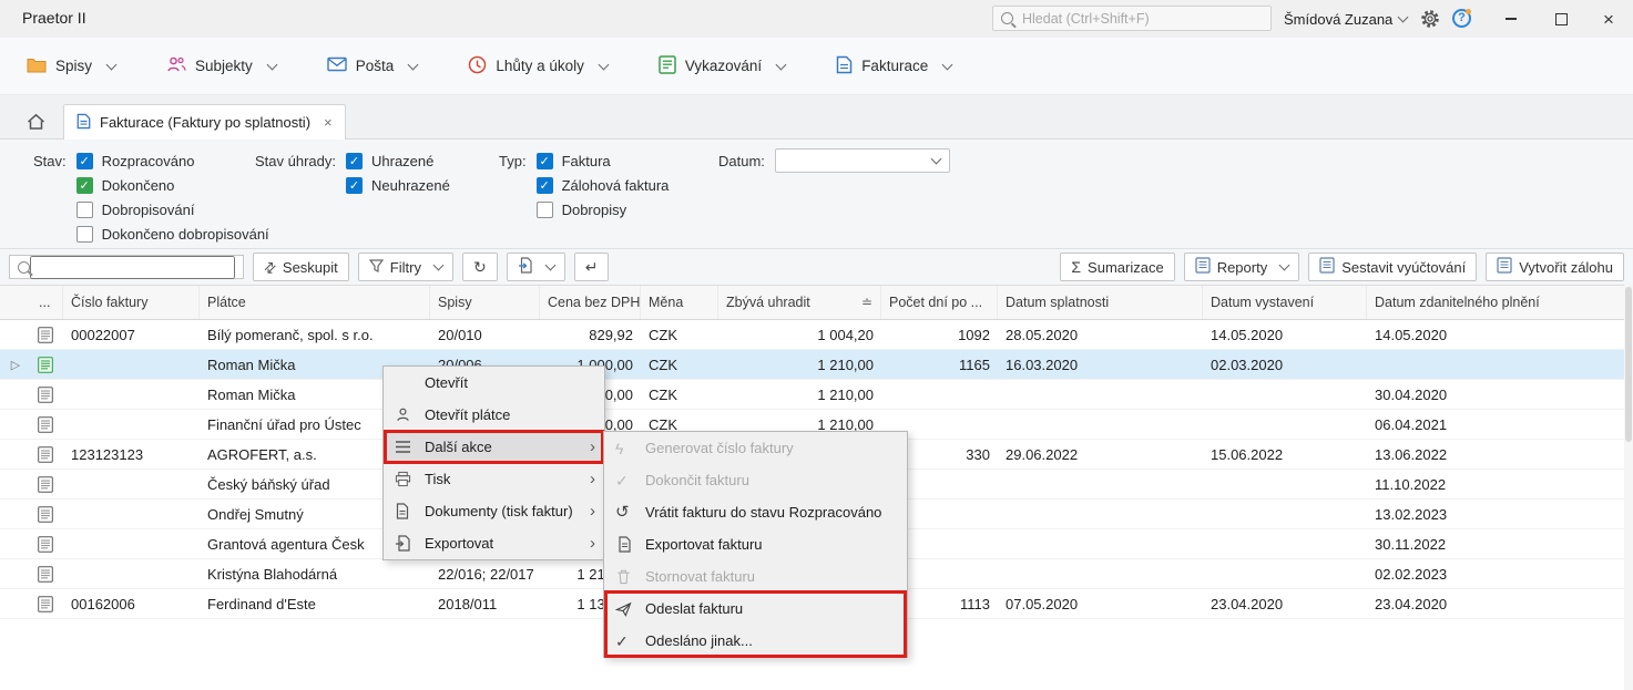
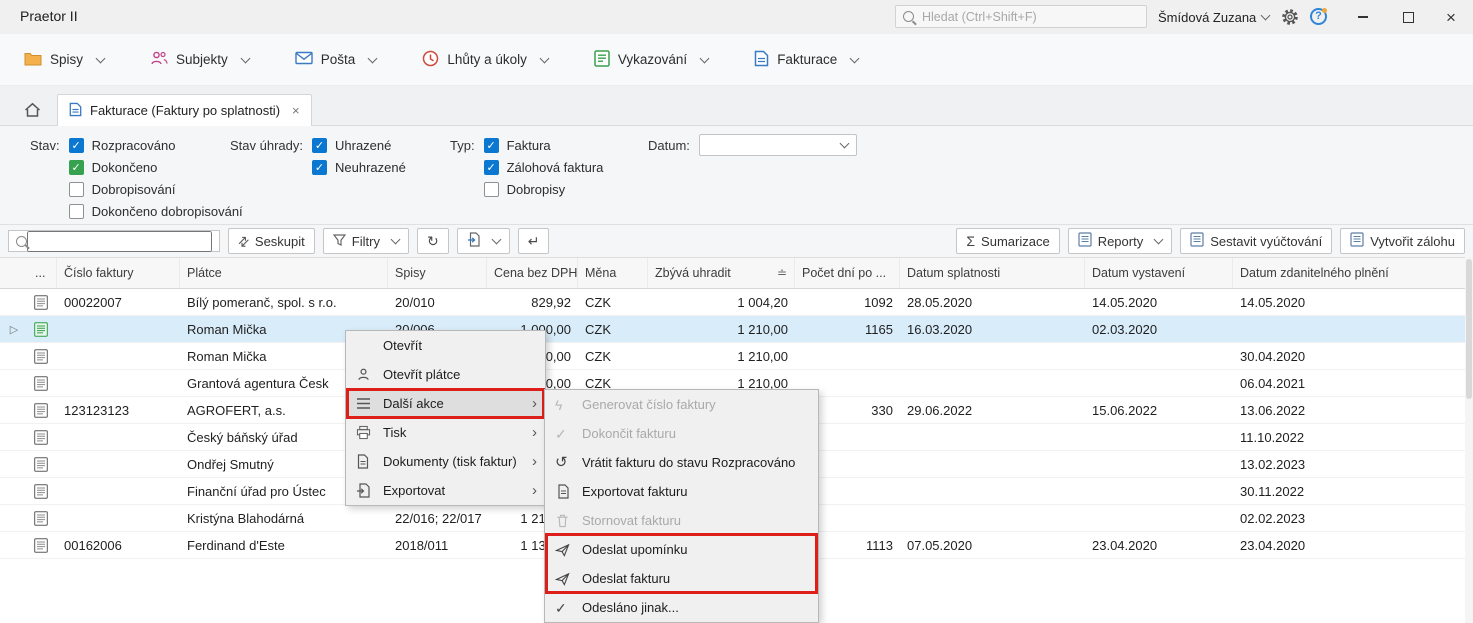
  Praetor II
  Hledat (Ctrl+Shift+F)
  Šmídová Zuzana
  ?
  ×
  Spisy
  Subjekty
  Pošta
  Lhůty a úkoly
  Vykazování
  Fakturace
  Fakturace (Faktury po splatnosti)
  ×
  Stav:
  Rozpracováno
  Dokončeno
  Dobropisování
  Dokončeno dobropisování
  Stav úhrady:
  Uhrazené
  Neuhrazené
  Typ:
  Faktura
  Zálohová faktura
  Dobropisy
  Datum:
  Seskupit
  Filtry
  ↻
  ↵
  Σ
  Sumarizace
  Reporty
  Sestavit vyúčtování
  Vytvořit zálohu
  ...
  Číslo faktury
  Plátce
  Spisy
  Cena bez DPH
  Měna
  Zbývá uhradit
  ≐
  Počet dní po ...
  Datum splatnosti
  Datum vystavení
  Datum zdanitelného plnění
  00022007
  Bílý pomeranč, spol. s r.o.
  20/010
  829,92
  CZK
  1 004,20
  1092
  28.05.2020
  14.05.2020
  14.05.2020
  ▷
  Roman Mička
  20/006
  1 000,00
  CZK
  1 210,00
  1165
  16.03.2020
  02.03.2020
  Roman Mička
  CZK
  1 210,00
  30.04.2020
- Finanční úřad pro Ústec
+ Grantová agentura Česk
  CZK
  1 210,00
  06.04.2021
  123123123
  AGROFERT, a.s.
  330
  29.06.2022
  15.06.2022
  13.06.2022
  Český báňský úřad
  11.10.2022
  Ondřej Smutný
  13.02.2023
- Grantová agentura Česk
+ Finanční úřad pro Ústec
  30.11.2022
  Kristýna Blahodárná
  22/016; 22/017
  02.02.2023
  00162006
  Ferdinand d'Este
  2018/011
  1113
  07.05.2020
  23.04.2020
  23.04.2020
  Otevřít
  Otevřít plátce
  Další akce
  ›
  Tisk
  ›
  Dokumenty (tisk faktur)
  ›
  Exportovat
  ›
  ϟ
  Generovat číslo faktury
  ✓
  Dokončit fakturu
  ↺
  Vrátit fakturu do stavu Rozpracováno
  Exportovat fakturu
  Stornovat fakturu
+ Odeslat upomínku
  Odeslat fakturu
  ✓
  Odesláno jinak...
